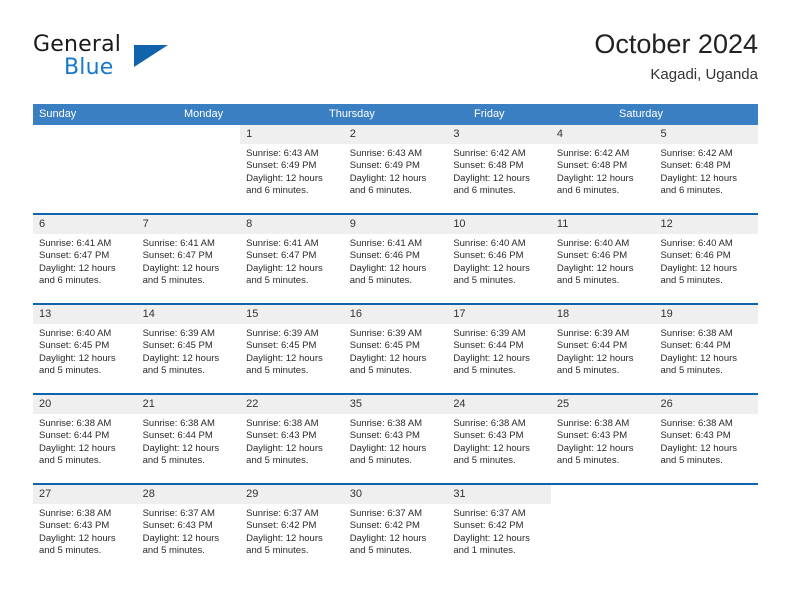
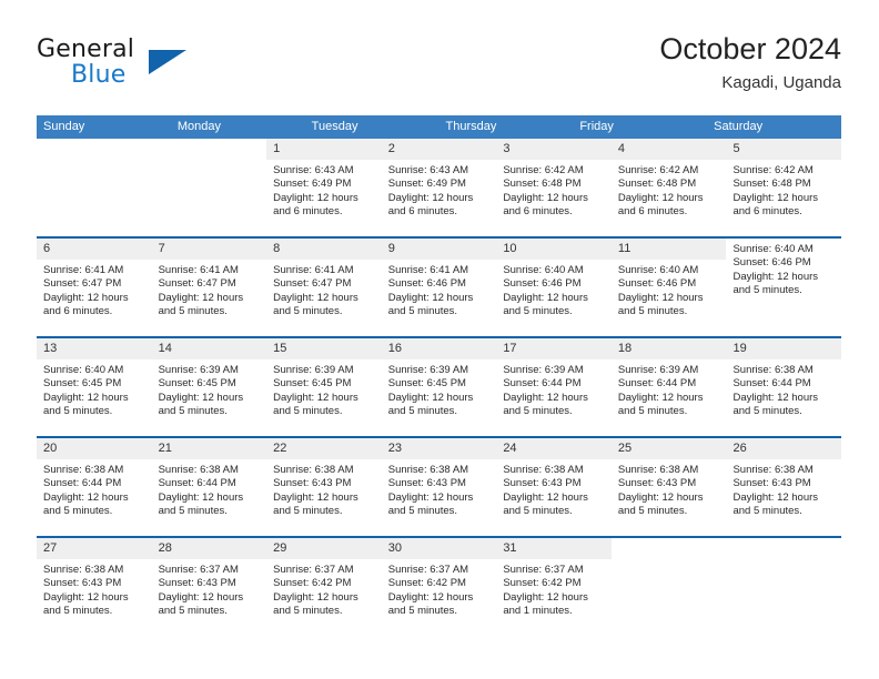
  General
  Blue
  October 2024
  Kagadi, Uganda
  Sunday
  Monday
+ Tuesday
  Thursday
  Friday
  Saturday
  1
  Sunrise: 6:43 AM
  Sunset: 6:49 PM
  Daylight: 12 hours
  and 6 minutes.
  2
  Sunrise: 6:43 AM
  Sunset: 6:49 PM
  Daylight: 12 hours
  and 6 minutes.
  3
  Sunrise: 6:42 AM
  Sunset: 6:48 PM
  Daylight: 12 hours
  and 6 minutes.
  4
  Sunrise: 6:42 AM
  Sunset: 6:48 PM
  Daylight: 12 hours
  and 6 minutes.
  5
  Sunrise: 6:42 AM
  Sunset: 6:48 PM
  Daylight: 12 hours
  and 6 minutes.
  6
  Sunrise: 6:41 AM
  Sunset: 6:47 PM
  Daylight: 12 hours
  and 6 minutes.
  7
  Sunrise: 6:41 AM
  Sunset: 6:47 PM
  Daylight: 12 hours
  and 5 minutes.
  8
  Sunrise: 6:41 AM
  Sunset: 6:47 PM
  Daylight: 12 hours
  and 5 minutes.
  9
  Sunrise: 6:41 AM
  Sunset: 6:46 PM
  Daylight: 12 hours
  and 5 minutes.
  10
  Sunrise: 6:40 AM
  Sunset: 6:46 PM
  Daylight: 12 hours
  and 5 minutes.
  11
  Sunrise: 6:40 AM
  Sunset: 6:46 PM
  Daylight: 12 hours
  and 5 minutes.
- 12
  Sunrise: 6:40 AM
  Sunset: 6:46 PM
  Daylight: 12 hours
  and 5 minutes.
  13
  Sunrise: 6:40 AM
  Sunset: 6:45 PM
  Daylight: 12 hours
  and 5 minutes.
  14
  Sunrise: 6:39 AM
  Sunset: 6:45 PM
  Daylight: 12 hours
  and 5 minutes.
  15
  Sunrise: 6:39 AM
  Sunset: 6:45 PM
  Daylight: 12 hours
  and 5 minutes.
  16
  Sunrise: 6:39 AM
  Sunset: 6:45 PM
  Daylight: 12 hours
  and 5 minutes.
  17
  Sunrise: 6:39 AM
  Sunset: 6:44 PM
  Daylight: 12 hours
  and 5 minutes.
  18
  Sunrise: 6:39 AM
  Sunset: 6:44 PM
  Daylight: 12 hours
  and 5 minutes.
  19
  Sunrise: 6:38 AM
  Sunset: 6:44 PM
  Daylight: 12 hours
  and 5 minutes.
  20
  Sunrise: 6:38 AM
  Sunset: 6:44 PM
  Daylight: 12 hours
  and 5 minutes.
  21
  Sunrise: 6:38 AM
  Sunset: 6:44 PM
  Daylight: 12 hours
  and 5 minutes.
  22
  Sunrise: 6:38 AM
  Sunset: 6:43 PM
  Daylight: 12 hours
  and 5 minutes.
- 35
+ 23
  Sunrise: 6:38 AM
  Sunset: 6:43 PM
  Daylight: 12 hours
  and 5 minutes.
  24
  Sunrise: 6:38 AM
  Sunset: 6:43 PM
  Daylight: 12 hours
  and 5 minutes.
  25
  Sunrise: 6:38 AM
  Sunset: 6:43 PM
  Daylight: 12 hours
  and 5 minutes.
  26
  Sunrise: 6:38 AM
  Sunset: 6:43 PM
  Daylight: 12 hours
  and 5 minutes.
  27
  Sunrise: 6:38 AM
  Sunset: 6:43 PM
  Daylight: 12 hours
  and 5 minutes.
  28
  Sunrise: 6:37 AM
  Sunset: 6:43 PM
  Daylight: 12 hours
  and 5 minutes.
  29
  Sunrise: 6:37 AM
  Sunset: 6:42 PM
  Daylight: 12 hours
  and 5 minutes.
  30
  Sunrise: 6:37 AM
  Sunset: 6:42 PM
  Daylight: 12 hours
  and 5 minutes.
  31
  Sunrise: 6:37 AM
  Sunset: 6:42 PM
  Daylight: 12 hours
  and 1 minutes.
